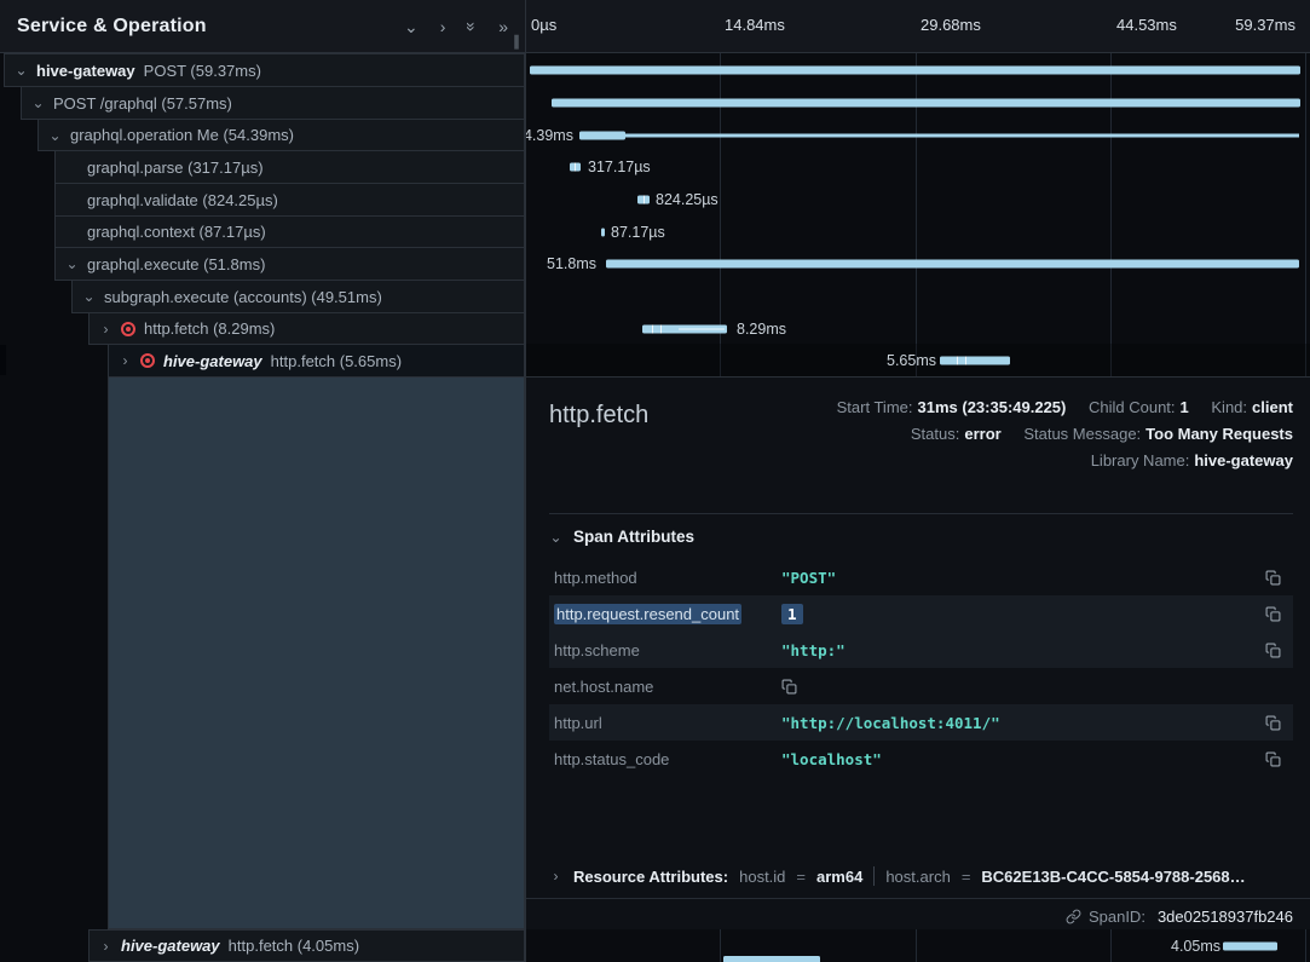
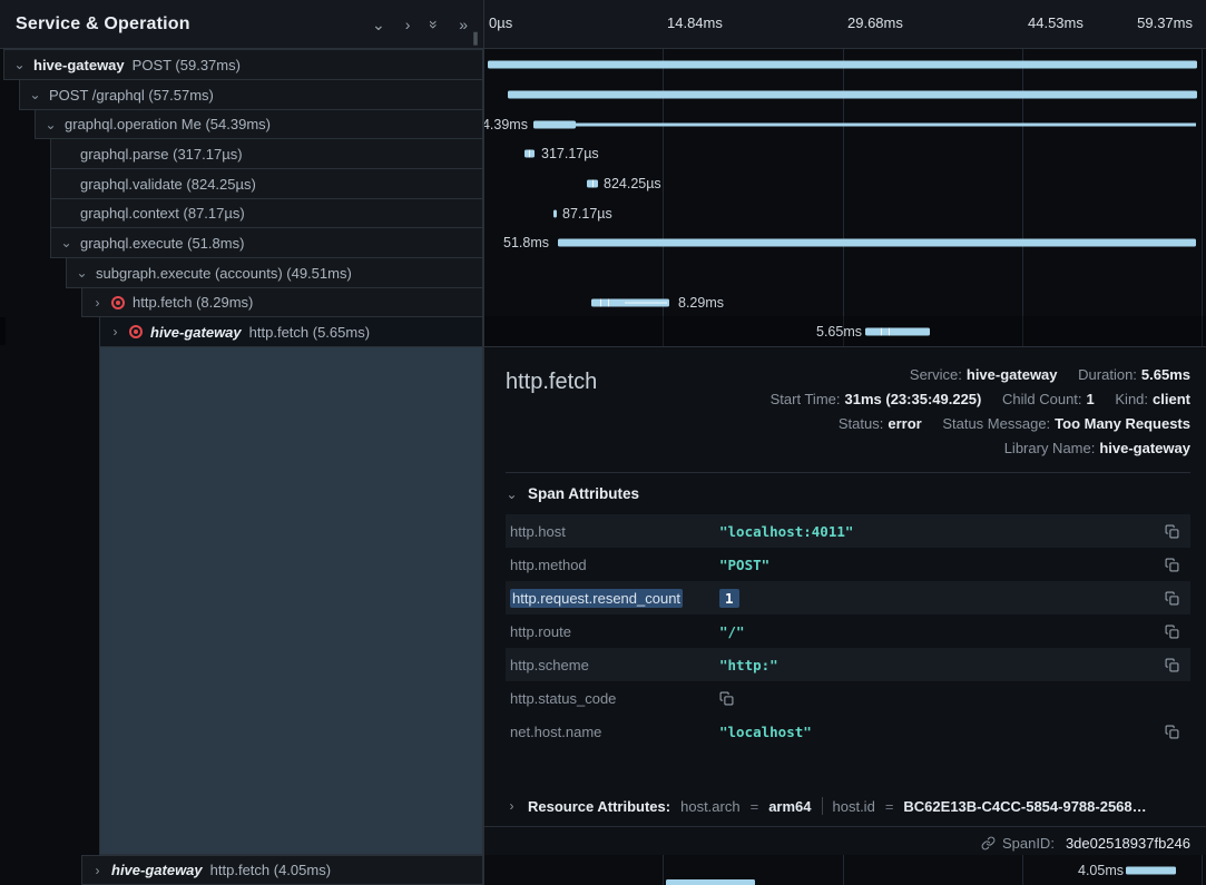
  0µs
  14.84ms
  29.68ms
  44.53ms
  59.37ms
  Service & Operation
  ⌄
  ›
  »
  ∥
  ⌄
  hive-gateway
  POST (59.37ms)
  ⌄
  POST /graphql (57.57ms)
  ⌄
  graphql.operation Me (54.39ms)
  graphql.parse (317.17µs)
  graphql.validate (824.25µs)
  graphql.context (87.17µs)
  ⌄
  graphql.execute (51.8ms)
  ⌄
  subgraph.execute (accounts) (49.51ms)
  ›
  http.fetch (8.29ms)
  ›
  hive-gateway
  http.fetch (5.65ms)
  ›
  hive-gateway
  http.fetch (4.05ms)
  4.39ms
  317.17µs
  824.25µs
  87.17µs
  51.8ms
  8.29ms
  5.65ms
  4.05ms
  http.fetch
+ Service: hive-gateway Duration: 5.65ms
  Start Time: 31ms (23:35:49.225) Child Count: 1 Kind: client
  Status: error Status Message: Too Many Requests
  Library Name: hive-gateway
  ⌄
  Span Attributes
+ http.host
+ "localhost:4011"
  http.method
  "POST"
  http.request.resend_count
  1
+ http.route
+ "/"
  http.scheme
  "http:"
- net.host.name
+ http.status_code
- http.url
- "http://localhost:4011/"
- http.status_code
+ net.host.name
  "localhost"
  ›
  Resource Attributes:
- host.id
+ host.arch
  =
  arm64
- host.arch
+ host.id
  =
  BC62E13B-C4CC-5854-9788-2568…
  SpanID:
  3de02518937fb246
